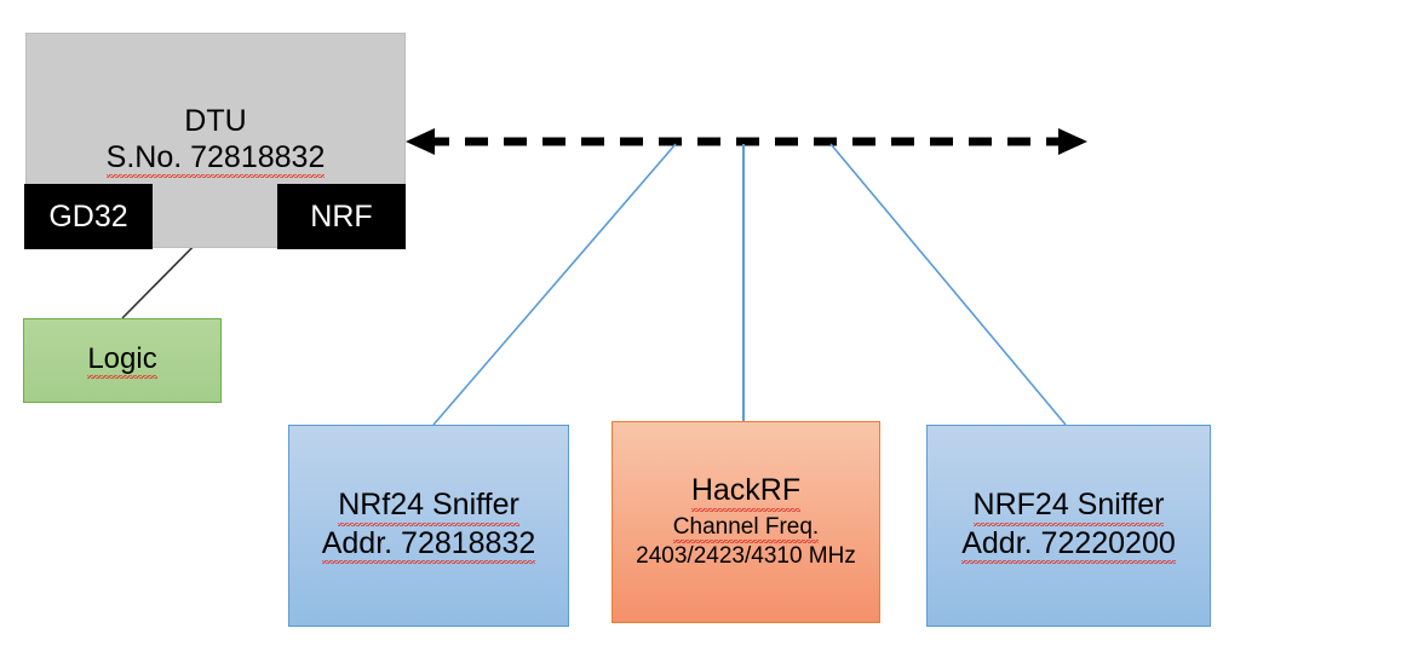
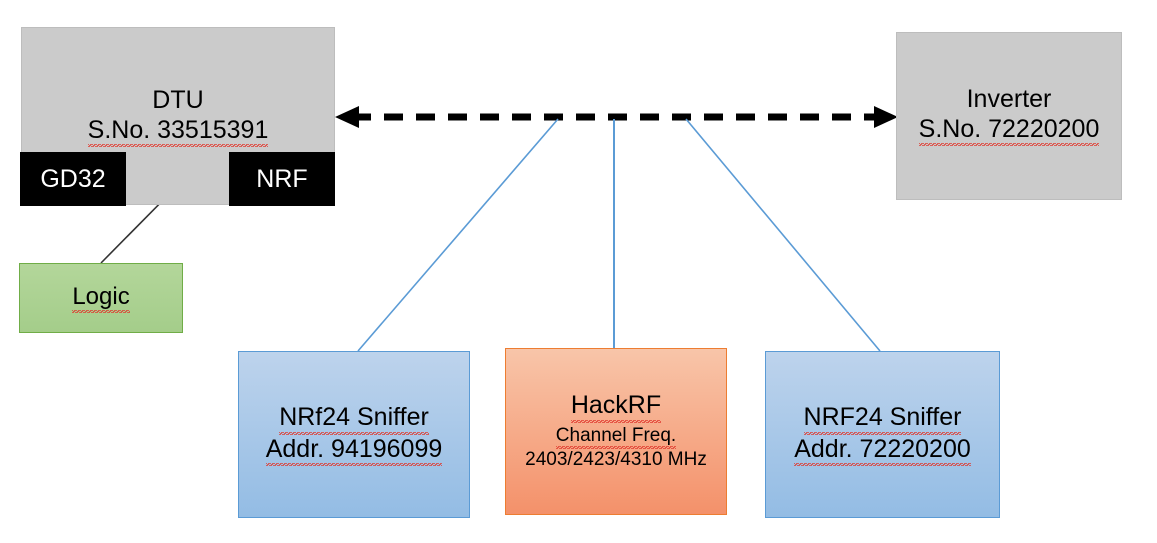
  DTU
- S.No. 72818832
+ S.No. 33515391
  GD32
  NRF
  Logic
+ Inverter
+ S.No. 72220200
  NRf24 Sniffer
- Addr. 72818832
+ Addr. 94196099
  HackRF
  Channel Freq.
  2403/2423/4310 MHz
  NRF24 Sniffer
  Addr. 72220200
